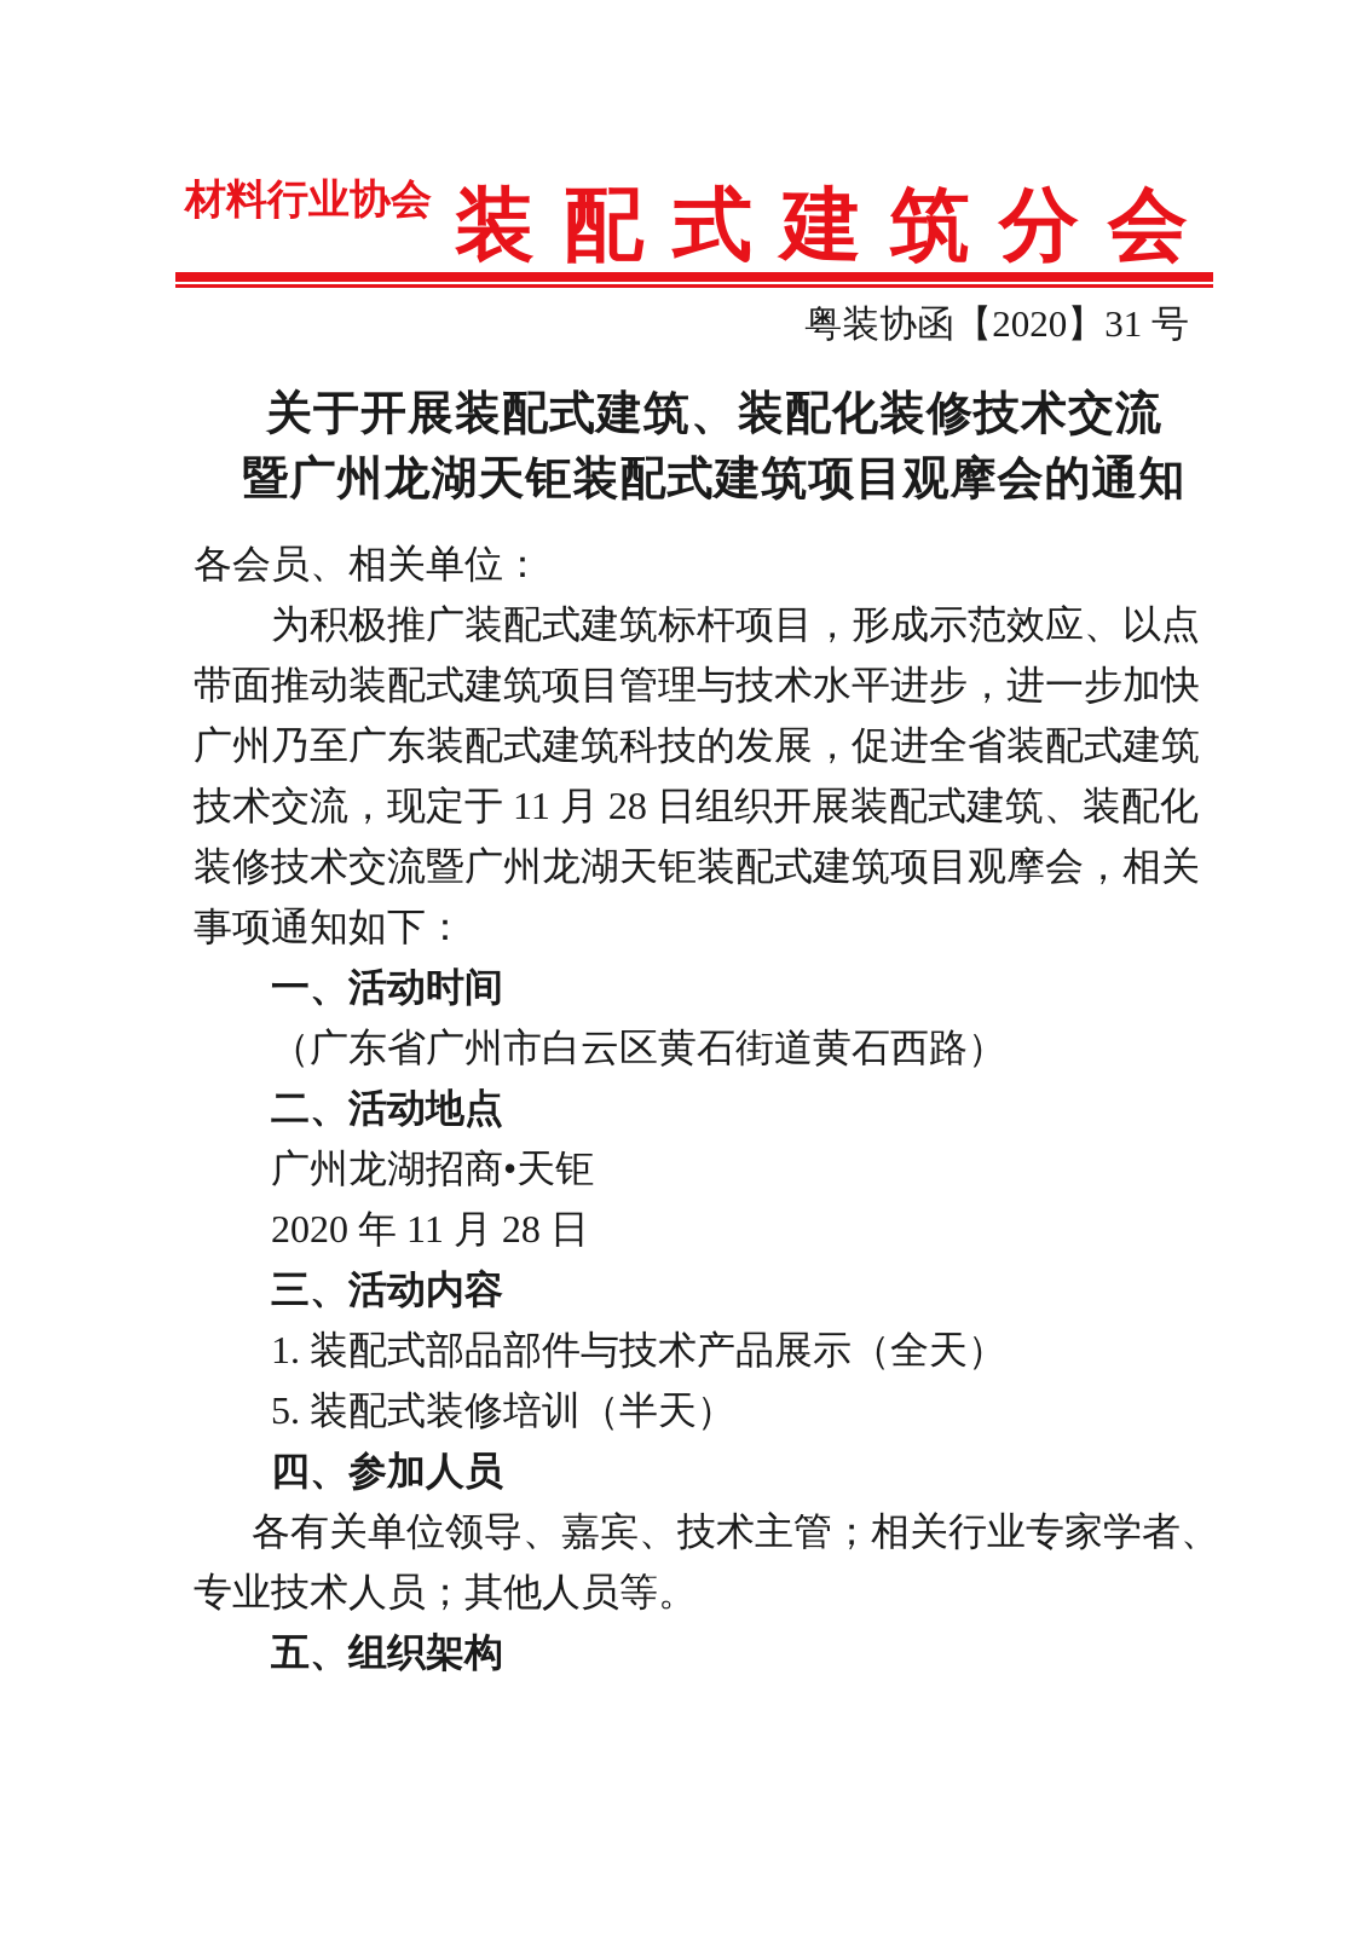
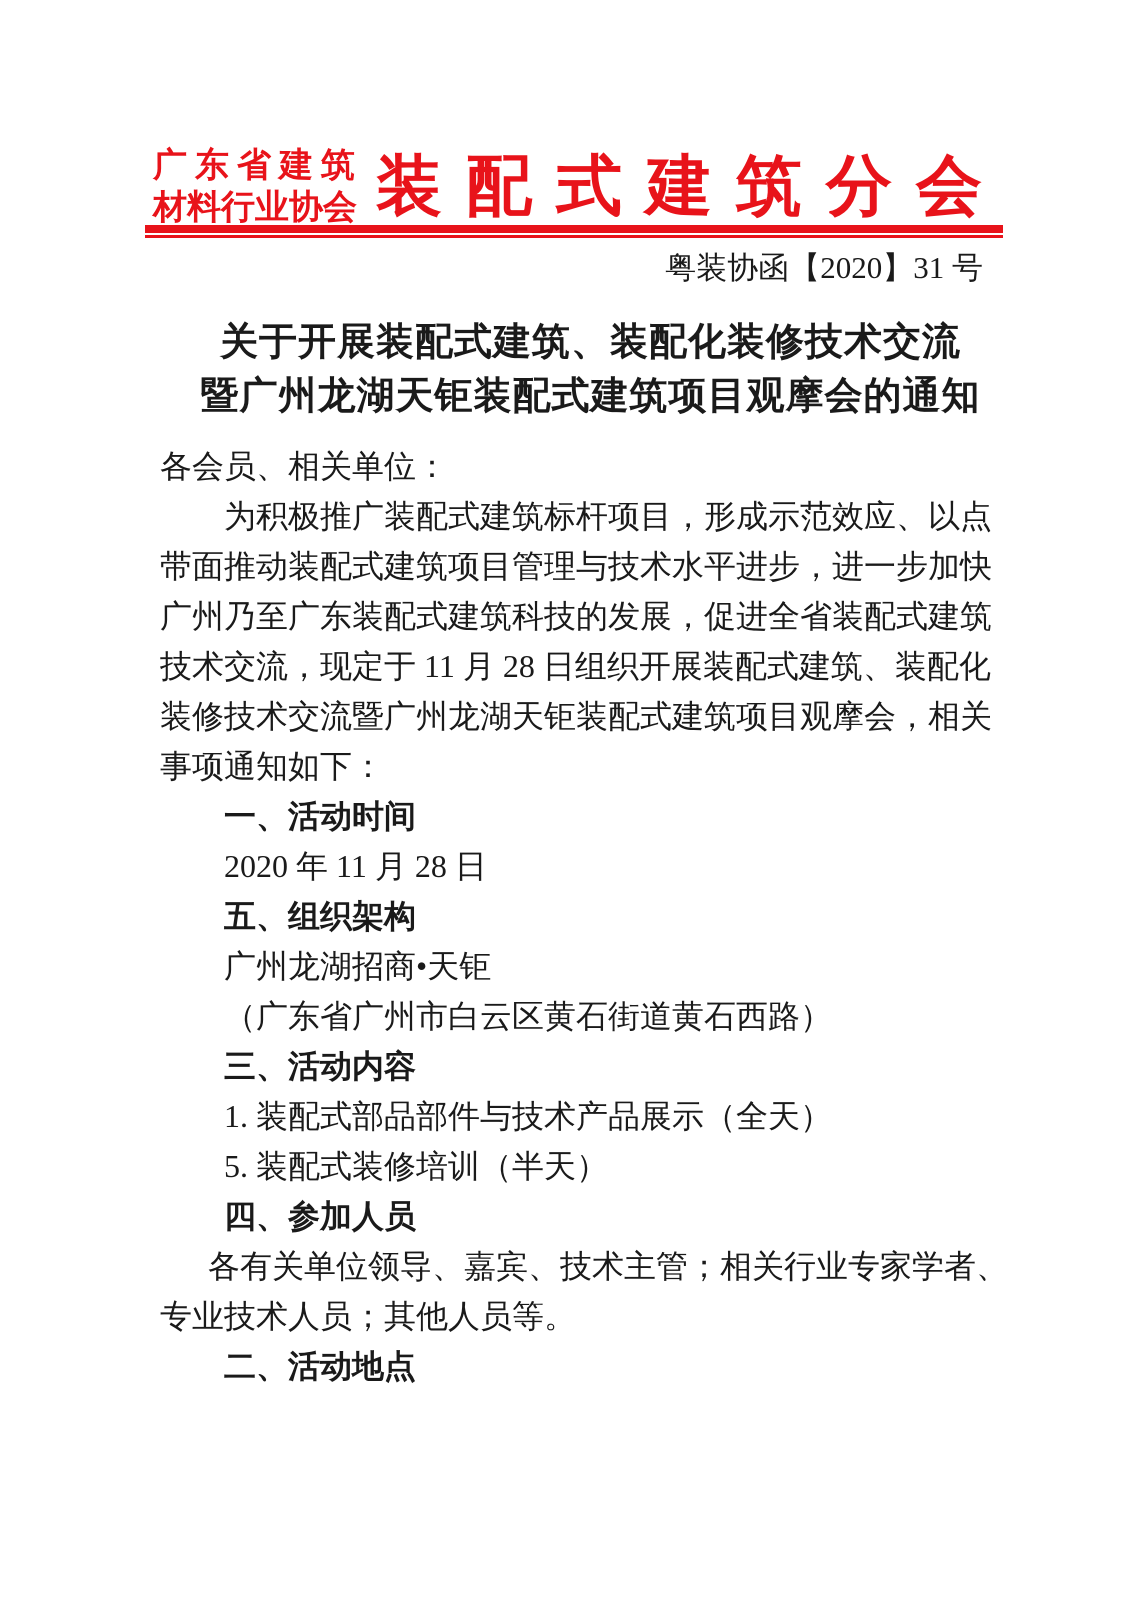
+ 广东省建筑
  材料行业协会
  装配式建筑分会
  粤装协函【2020】31 号
  关于开展装配式建筑、装配化装修技术交流
  暨广州龙湖天钜装配式建筑项目观摩会的通知
  各会员、相关单位：
  为积极推广装配式建筑标杆项目，形成示范效应、以点
  带面推动装配式建筑项目管理与技术水平进步，进一步加快
  广州乃至广东装配式建筑科技的发展，促进全省装配式建筑
  技术交流，现定于 11 月 28 日组织开展装配式建筑、装配化
  装修技术交流暨广州龙湖天钜装配式建筑项目观摩会，相关
  事项通知如下：
  一、活动时间
- （广东省广州市白云区黄石街道黄石西路）
+ 2020 年 11 月 28 日
- 二、活动地点
+ 五、组织架构
  广州龙湖招商•天钜
- 2020 年 11 月 28 日
+ （广东省广州市白云区黄石街道黄石西路）
  三、活动内容
  1. 装配式部品部件与技术产品展示（全天）
  5. 装配式装修培训（半天）
  四、参加人员
  各有关单位领导、嘉宾、技术主管；相关行业专家学者、
  专业技术人员；其他人员等。
- 五、组织架构
+ 二、活动地点
